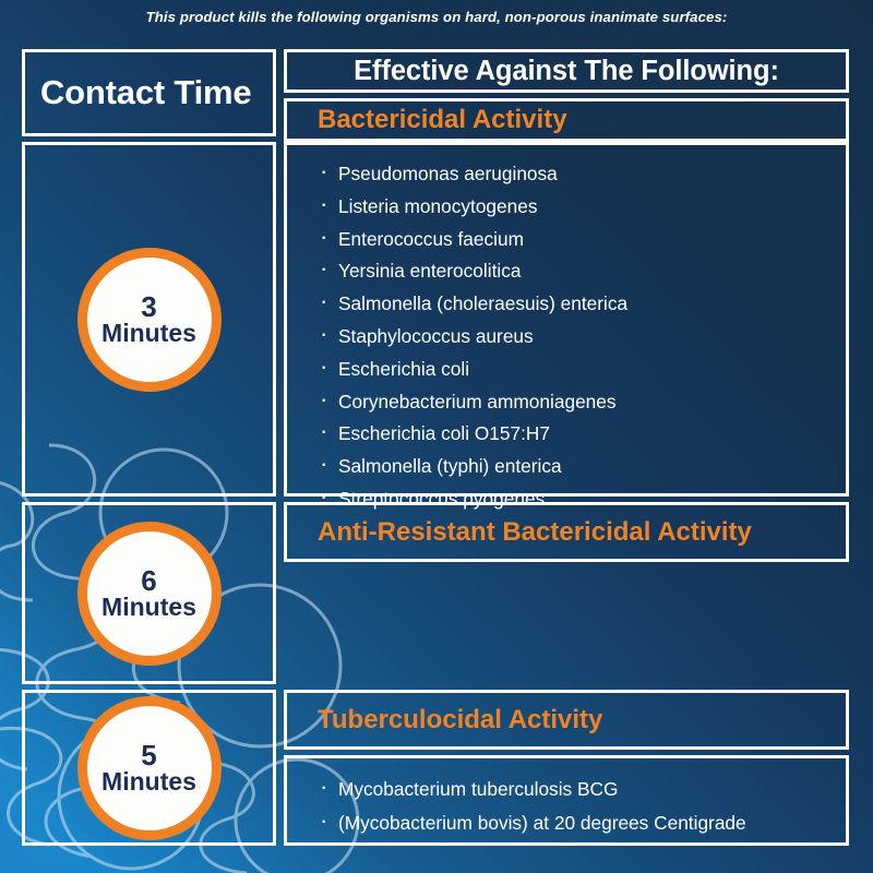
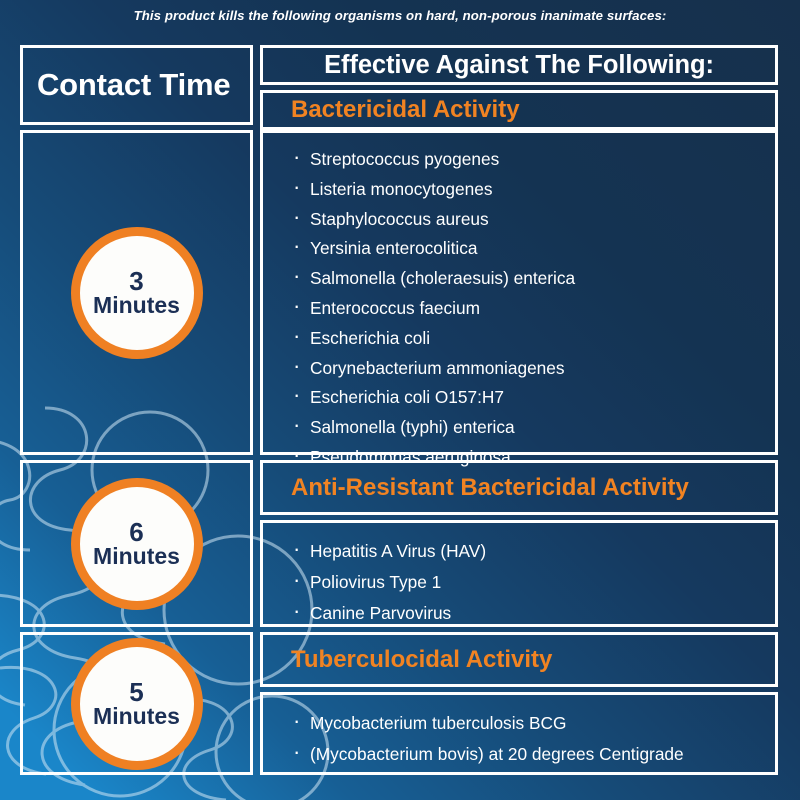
  This product kills the following organisms on hard, non-porous inanimate surfaces:
  Contact Time
  Effective Against The Following:
  3
  Minutes
  Bactericidal Activity
- Pseudomonas aeruginosa
+ Streptococcus pyogenes
  Listeria monocytogenes
- Enterococcus faecium
+ Staphylococcus aureus
  Yersinia enterocolitica
  Salmonella (choleraesuis) enterica
- Staphylococcus aureus
+ Enterococcus faecium
  Escherichia coli
  Corynebacterium ammoniagenes
  Escherichia coli O157:H7
  Salmonella (typhi) enterica
- Streptococcus pyogenes
+ Pseudomonas aeruginosa
  6
  Minutes
  Anti-Resistant Bactericidal Activity
+ Hepatitis A Virus (HAV)
+ Poliovirus Type 1
+ Canine Parvovirus
  5
  Minutes
  Tuberculocidal Activity
  Mycobacterium tuberculosis BCG
  (Mycobacterium bovis) at 20 degrees Centigrade
